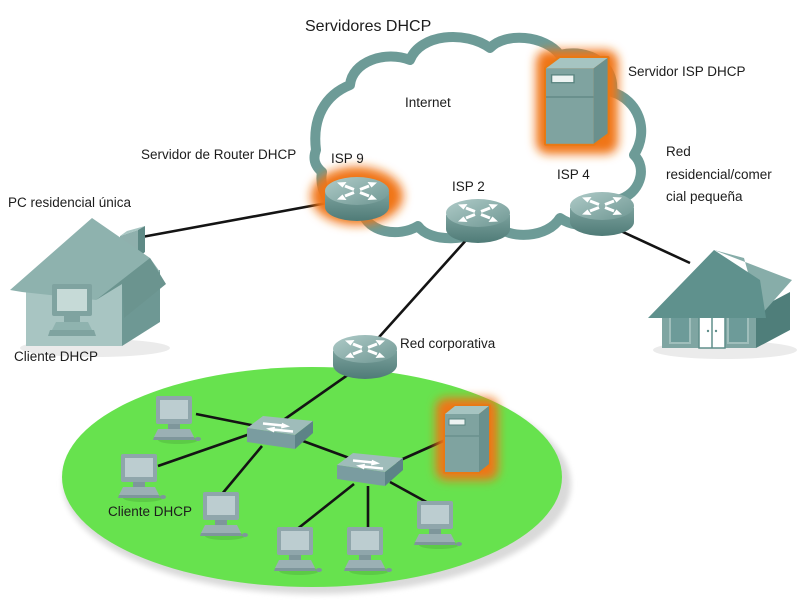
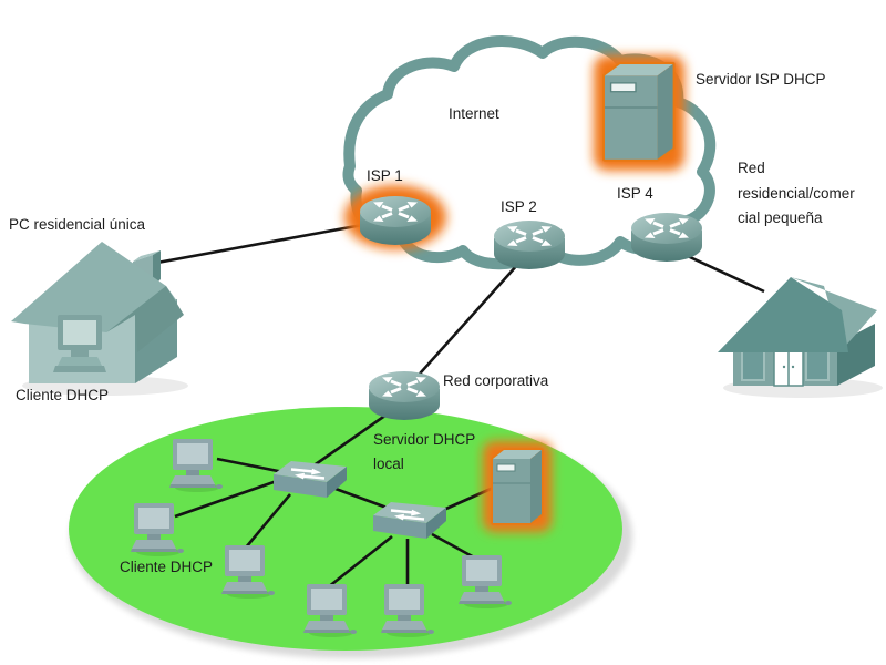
- Servidores DHCP
  Internet
  Servidor ISP DHCP
- Servidor de Router DHCP
- ISP 9
+ ISP 1
  ISP 2
  ISP 4
  Red
  residencial/comer
  cial pequeña
  PC residencial única
  Cliente DHCP
  Red corporativa
+ Servidor DHCP
+ local
  Cliente DHCP
